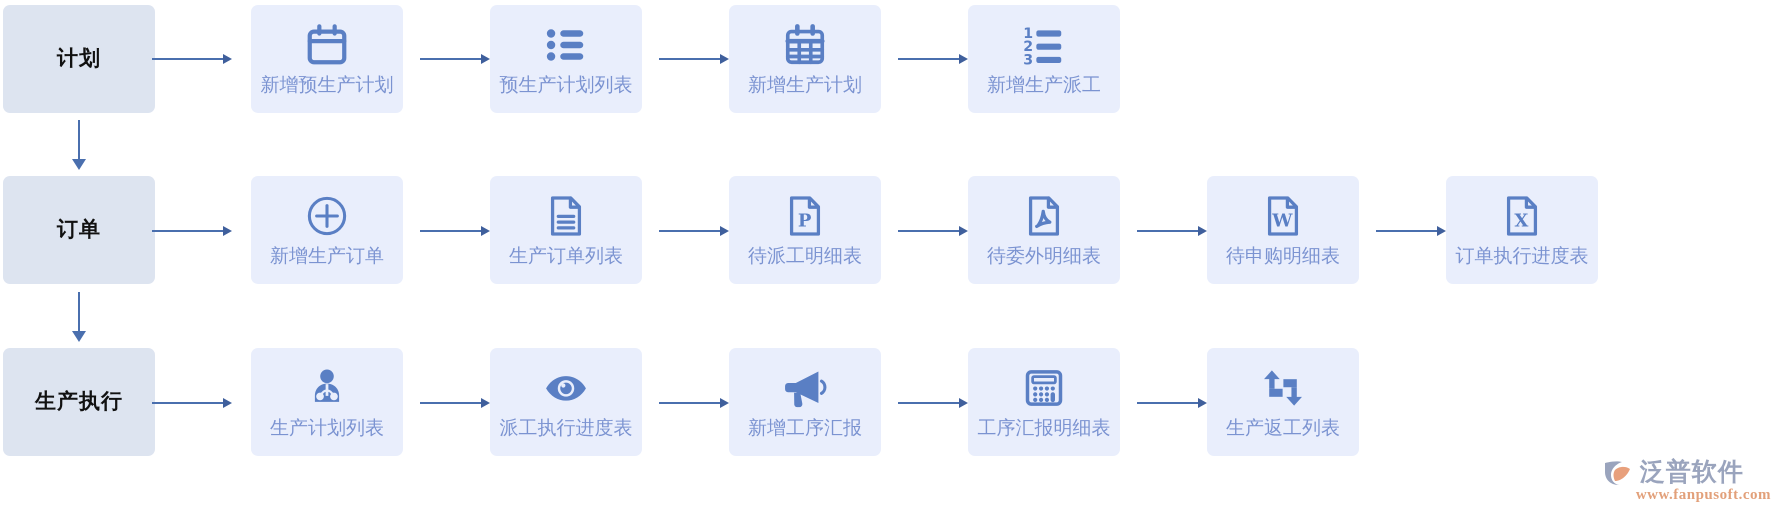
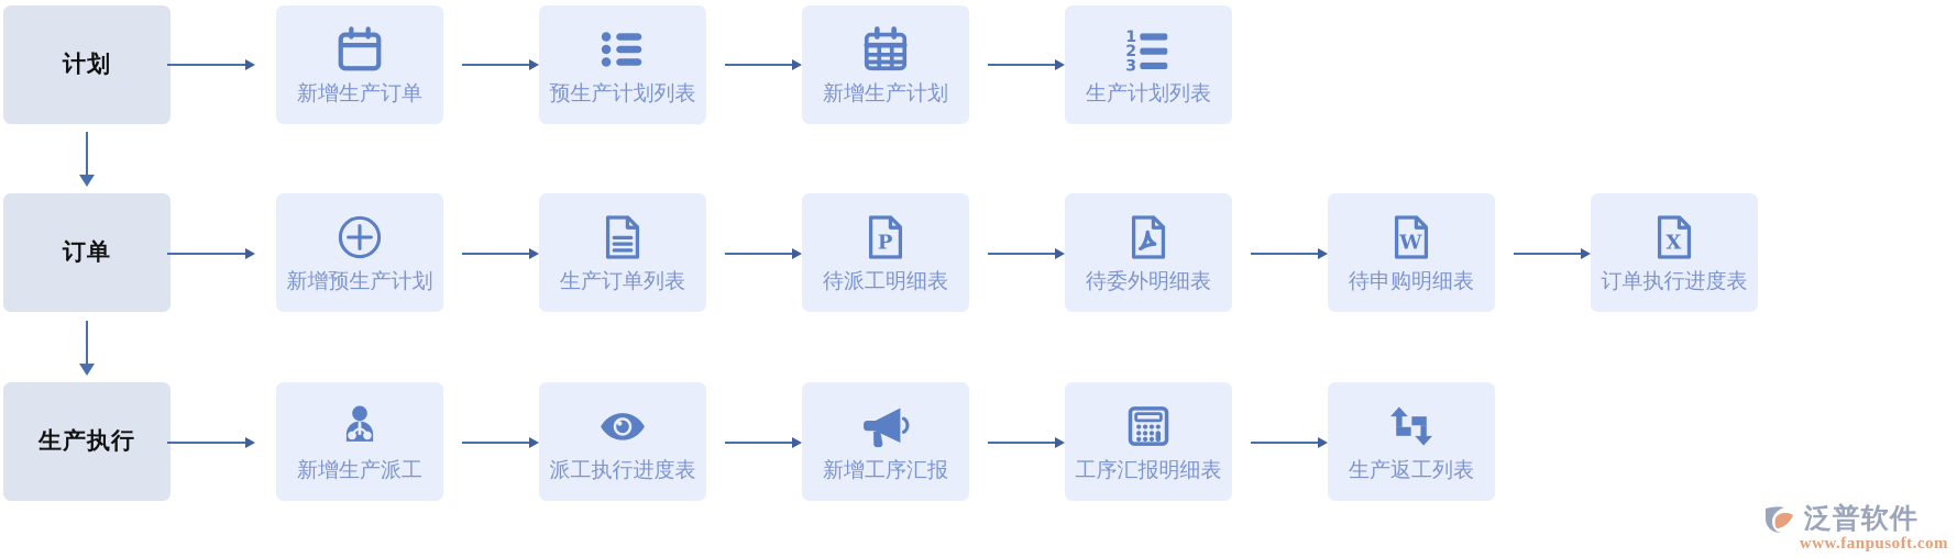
  计划
  订单
  生产执行
- 新增预生产计划
+ 新增生产订单
  预生产计划列表
  新增生产计划
  1
  2
  3
- 新增生产派工
+ 生产计划列表
- 新增生产订单
+ 新增预生产计划
  生产订单列表
  P
  待派工明细表
  待委外明细表
  W
  待申购明细表
  X
  订单执行进度表
- 生产计划列表
+ 新增生产派工
  派工执行进度表
  新增工序汇报
  工序汇报明细表
  生产返工列表
  泛普软件
  www.fanpusoft.com
